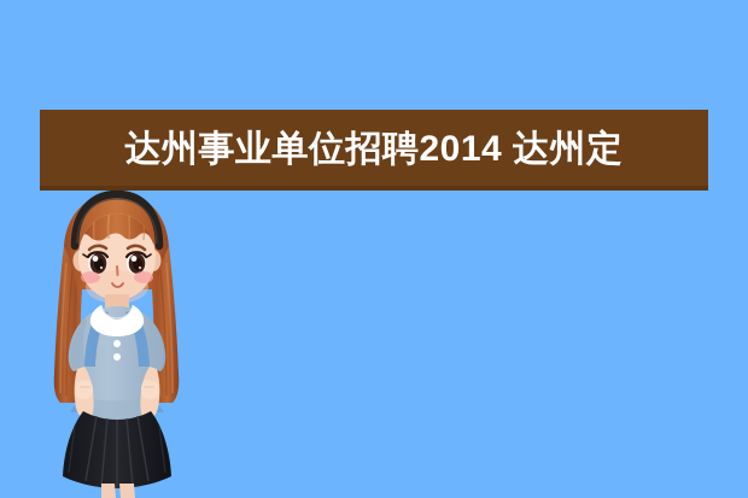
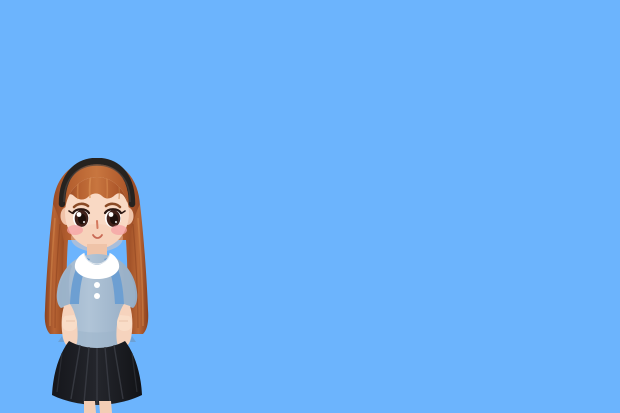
- 达州事业单位招聘2014 达州定
